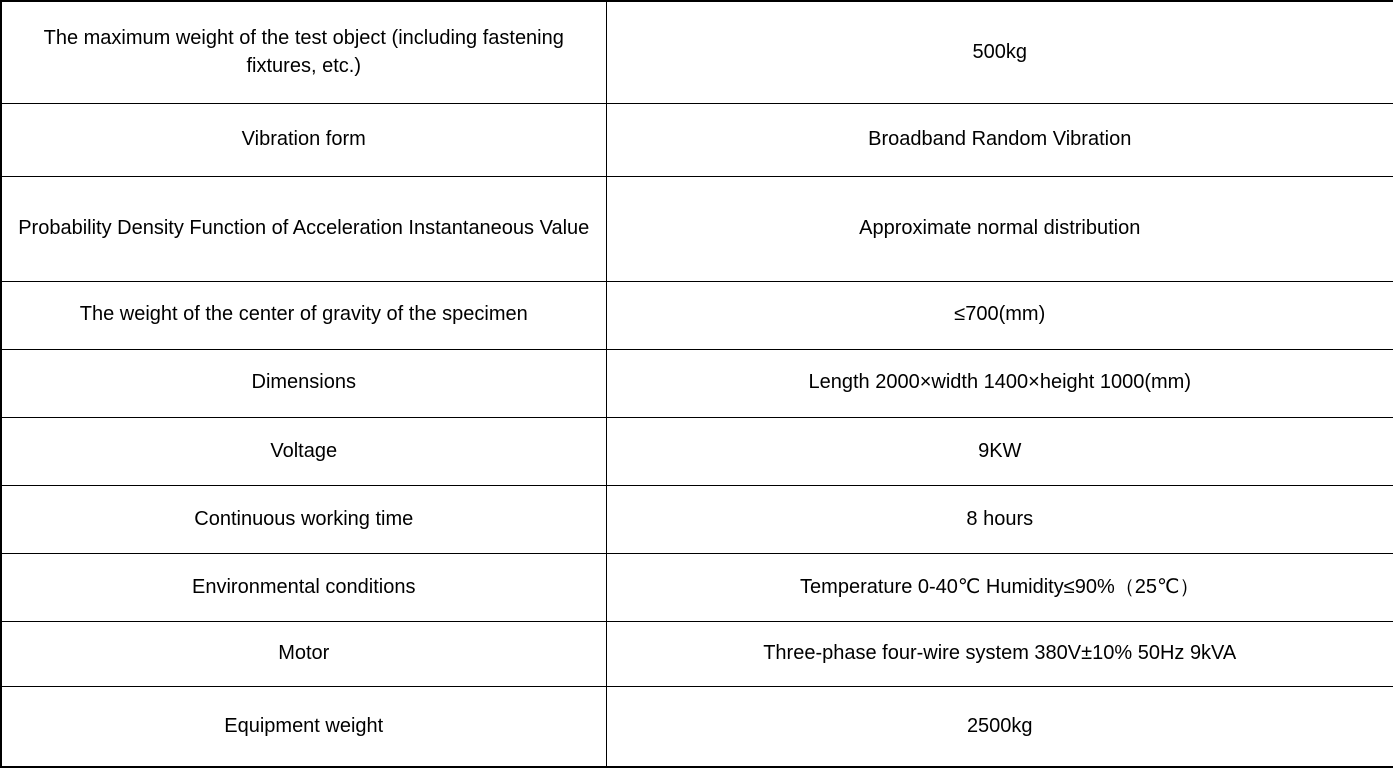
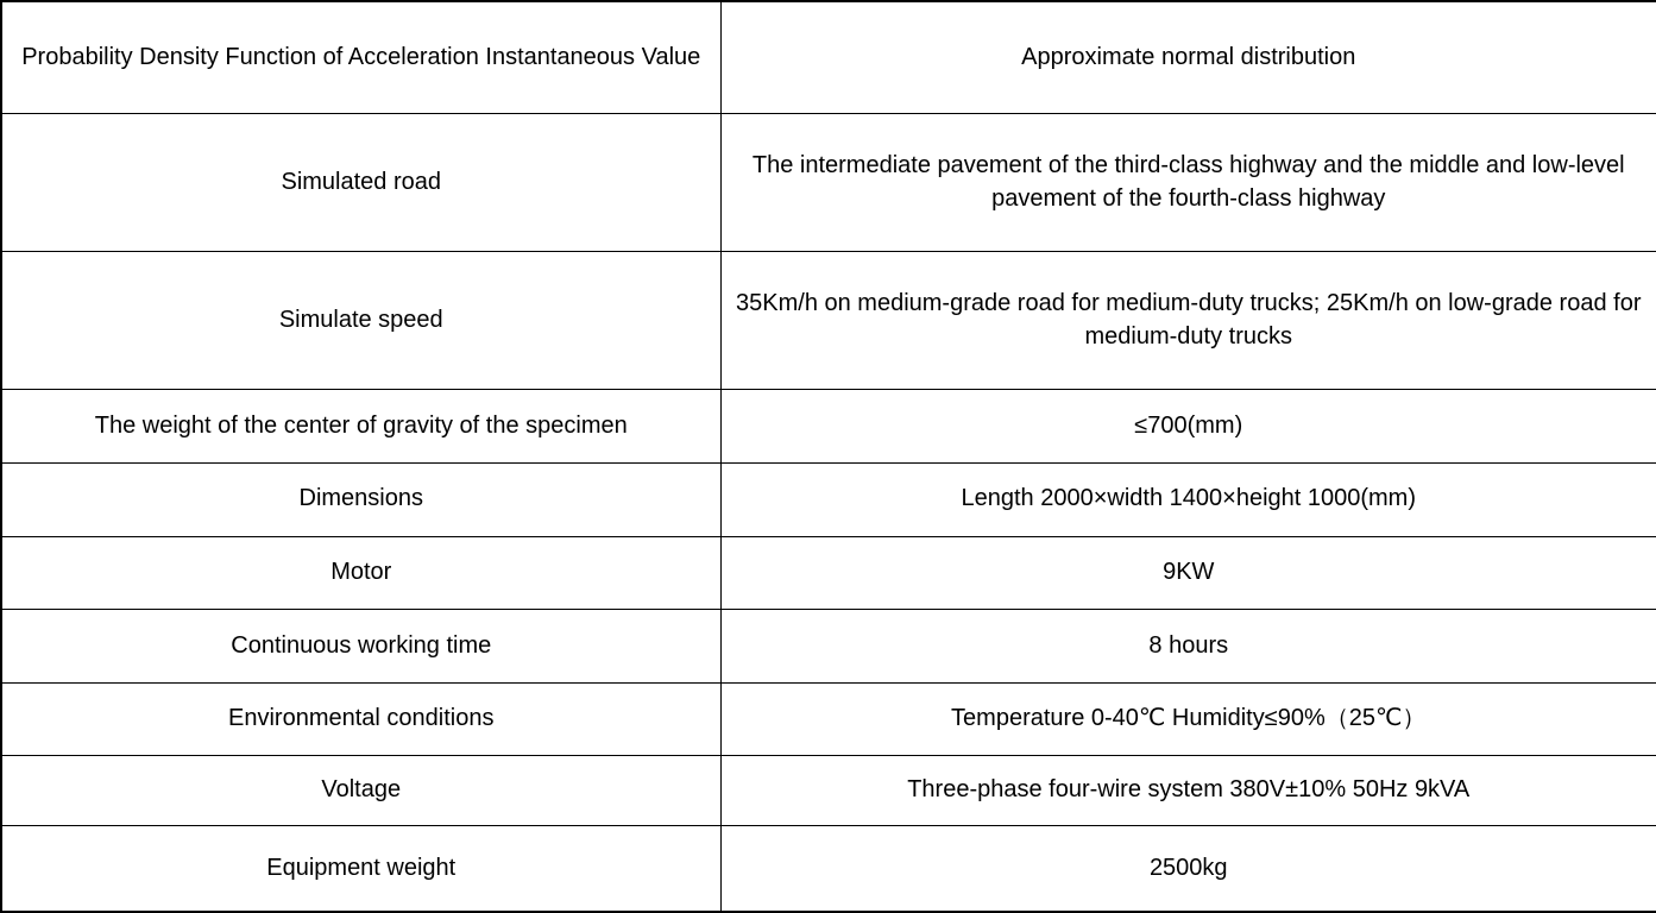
- The maximum weight of the test object (including fastening fixtures, etc.)	500kg
- Vibration form	Broadband Random Vibration
  Probability Density Function of Acceleration Instantaneous Value	Approximate normal distribution
+ Simulated road	The intermediate pavement of the third-class highway and the middle and low-level pavement of the fourth-class highway
+ Simulate speed	35Km/h on medium-grade road for medium-duty trucks; 25Km/h on low-grade road for medium-duty trucks
  The weight of the center of gravity of the specimen	≤700(mm)
  Dimensions	Length 2000×width 1400×height 1000(mm)
- Voltage	9KW
+ Motor	9KW
  Continuous working time	8 hours
  Environmental conditions	Temperature 0-40℃ Humidity≤90%（25℃）
- Motor	Three-phase four-wire system 380V±10% 50Hz 9kVA
+ Voltage	Three-phase four-wire system 380V±10% 50Hz 9kVA
  Equipment weight	2500kg
